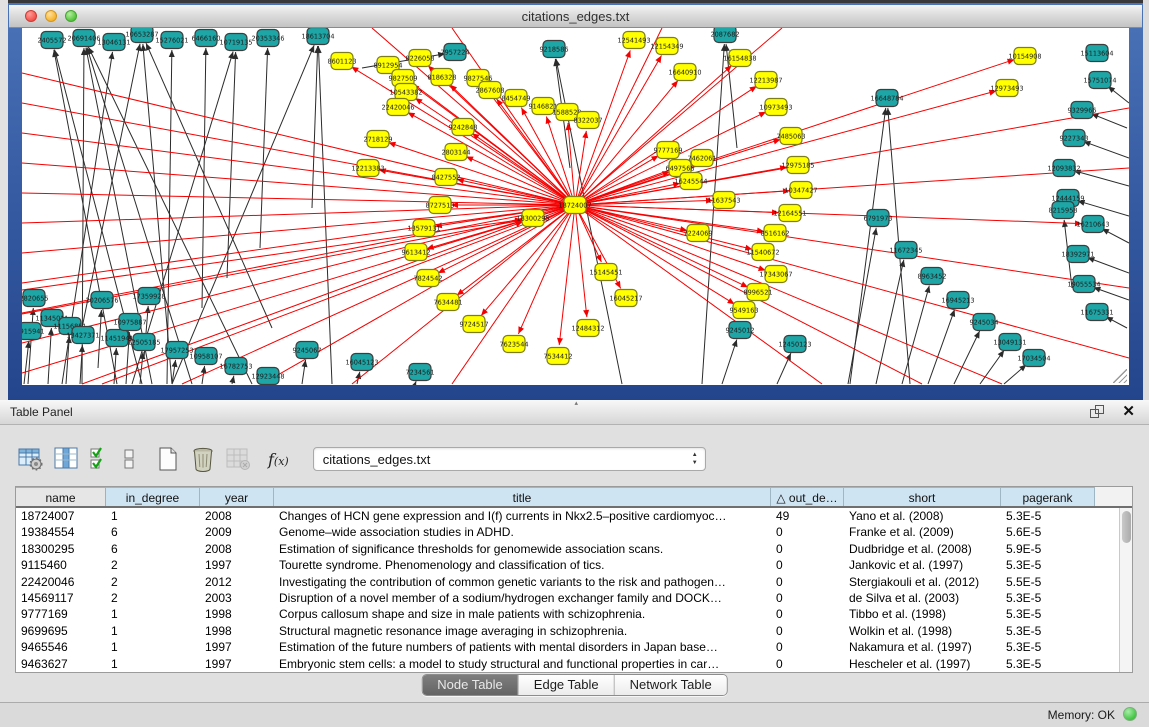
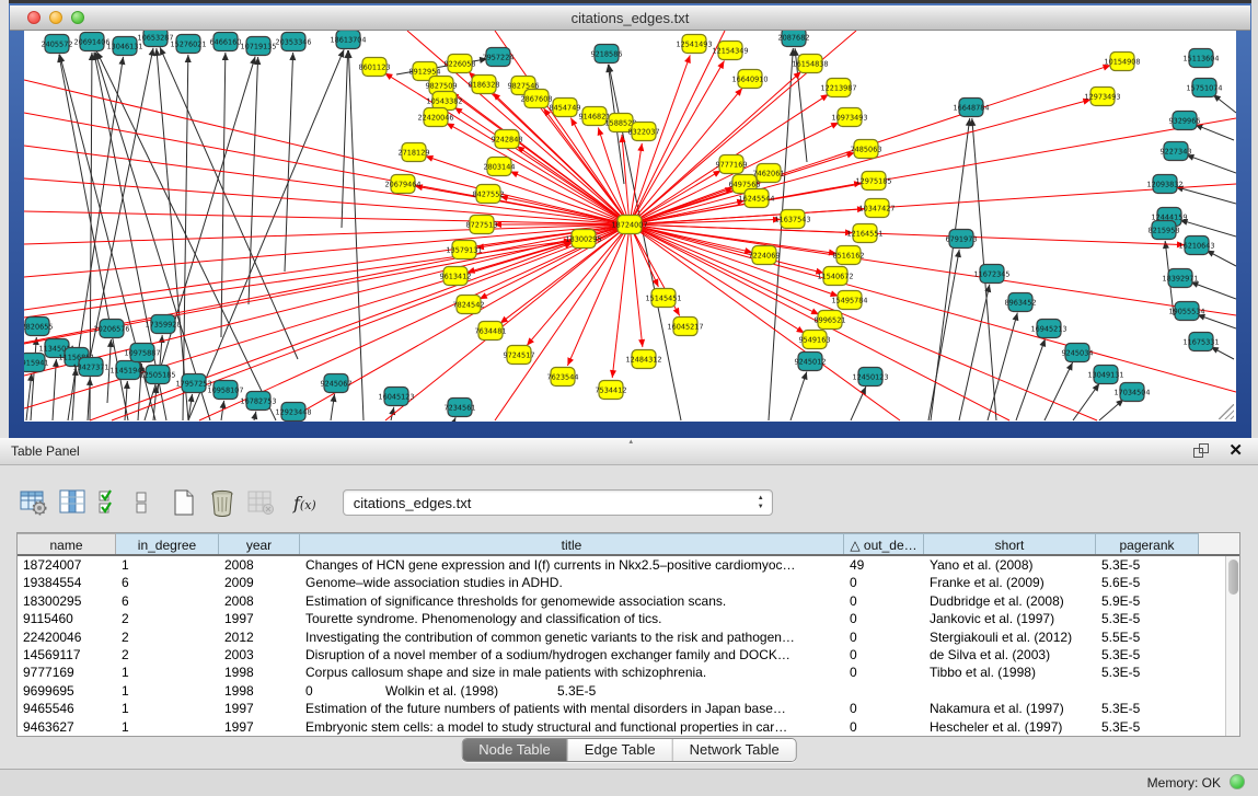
  citations_edges.txt
  18724007
  8601123
  8912954
  8226058
  9827509
  8186328
  9827546
  10543382
  2867608
  8454749
  9146821
  158852
  8322037
  22420046
  9242848
  2718129
  2803144
- 12213383
+ 20679464
  8427552
  8727513
  13579131
  9613412
  7824542
  7634481
  9724517
  7623544
  7534412
  15145451
  16045217
  12484312
  16154838
  12213987
  10973493
  7485063
  12975185
  10347427
  12164551
  8516162
  11540672
- 17343067
+ 15495784
  8996521
  9549163
  6497568
  7462061
  9777169
  16245544
  12154349
  16640910
  12541493
  18300295
  10154908
  12973493
  7224069
  11637543
  2405572
  20691406
  13046131
  15276021
  6466160
  10719135
  20353346
  18613704
  7957224
  9218586
  16648784
  15113604
  15751074
  9329966
  9227343
  12093832
  12444159
  8215958
  16210643
  18392971
  19055534
  11675331
  2820655
  113450
  915941
  13427371
  11451941
  20206576
  17359928
  10975887
  12505185
  17957253
  10958107
  16782753
  12923448
  9245012
  12450123
  6791973
  11672345
  8963452
  16945213
  9245034
  13049131
  17034504
  9245067
  16045123
  7234561
  Table Panel
  ✕
  f(x)
  citations_edges.txt
  name
  in_degree
  year
  title
  △ out_de…
  short
  pagerank
  18724007
  1
  2008
  Changes of HCN gene expression and I(f) currents in Nkx2.5–positive cardiomyoc…
  49
  Yano et al. (2008)
  5.3E-5
  19384554
  6
  2009
  Genome–wide association studies in ADHD.
  0
  Franke et al. (2009)
  5.6E-5
  18300295
  6
  2008
  Estimation of significance thresholds for genomewide association scans.
  0
  Dudbridge et al. (2008)
  5.9E-5
  9115460
  2
  1997
  Tourette syndrome. Phenomenology and classification of tics.
  0
  Jankovic et al. (1997)
  5.3E-5
  22420046
  2
  2012
  Investigating the contribution of common genetic variants to the risk and pathogen…
  0
  Stergiakouli et al. (2012)
  5.5E-5
  14569117
  2
  2003
  Disruption of a novel member of a sodium/hydrogen exchanger family and DOCK…
  0
  de Silva et al. (2003)
  5.3E-5
  9777169
  1
  1998
  Corpus callosum shape and size in male patients with schizophrenia.
  0
  Tibbo et al. (1998)
  5.3E-5
  9699695
  1
  1998
- Structural magnetic resonance image averaging in schizophrenia.
  0
  Wolkin et al. (1998)
  5.3E-5
  9465546
  1
  1997
  Estimation of the future numbers of patients with mental disorders in Japan base…
  0
  Nakamura et al. (1997)
  5.3E-5
  9463627
  1
  1997
  Embryonic stem cells: a model to study structural and functional properties in car…
  0
  Hescheler et al. (1997)
  5.3E-5
  Node Table
  Edge Table
  Network Table
  Memory: OK
